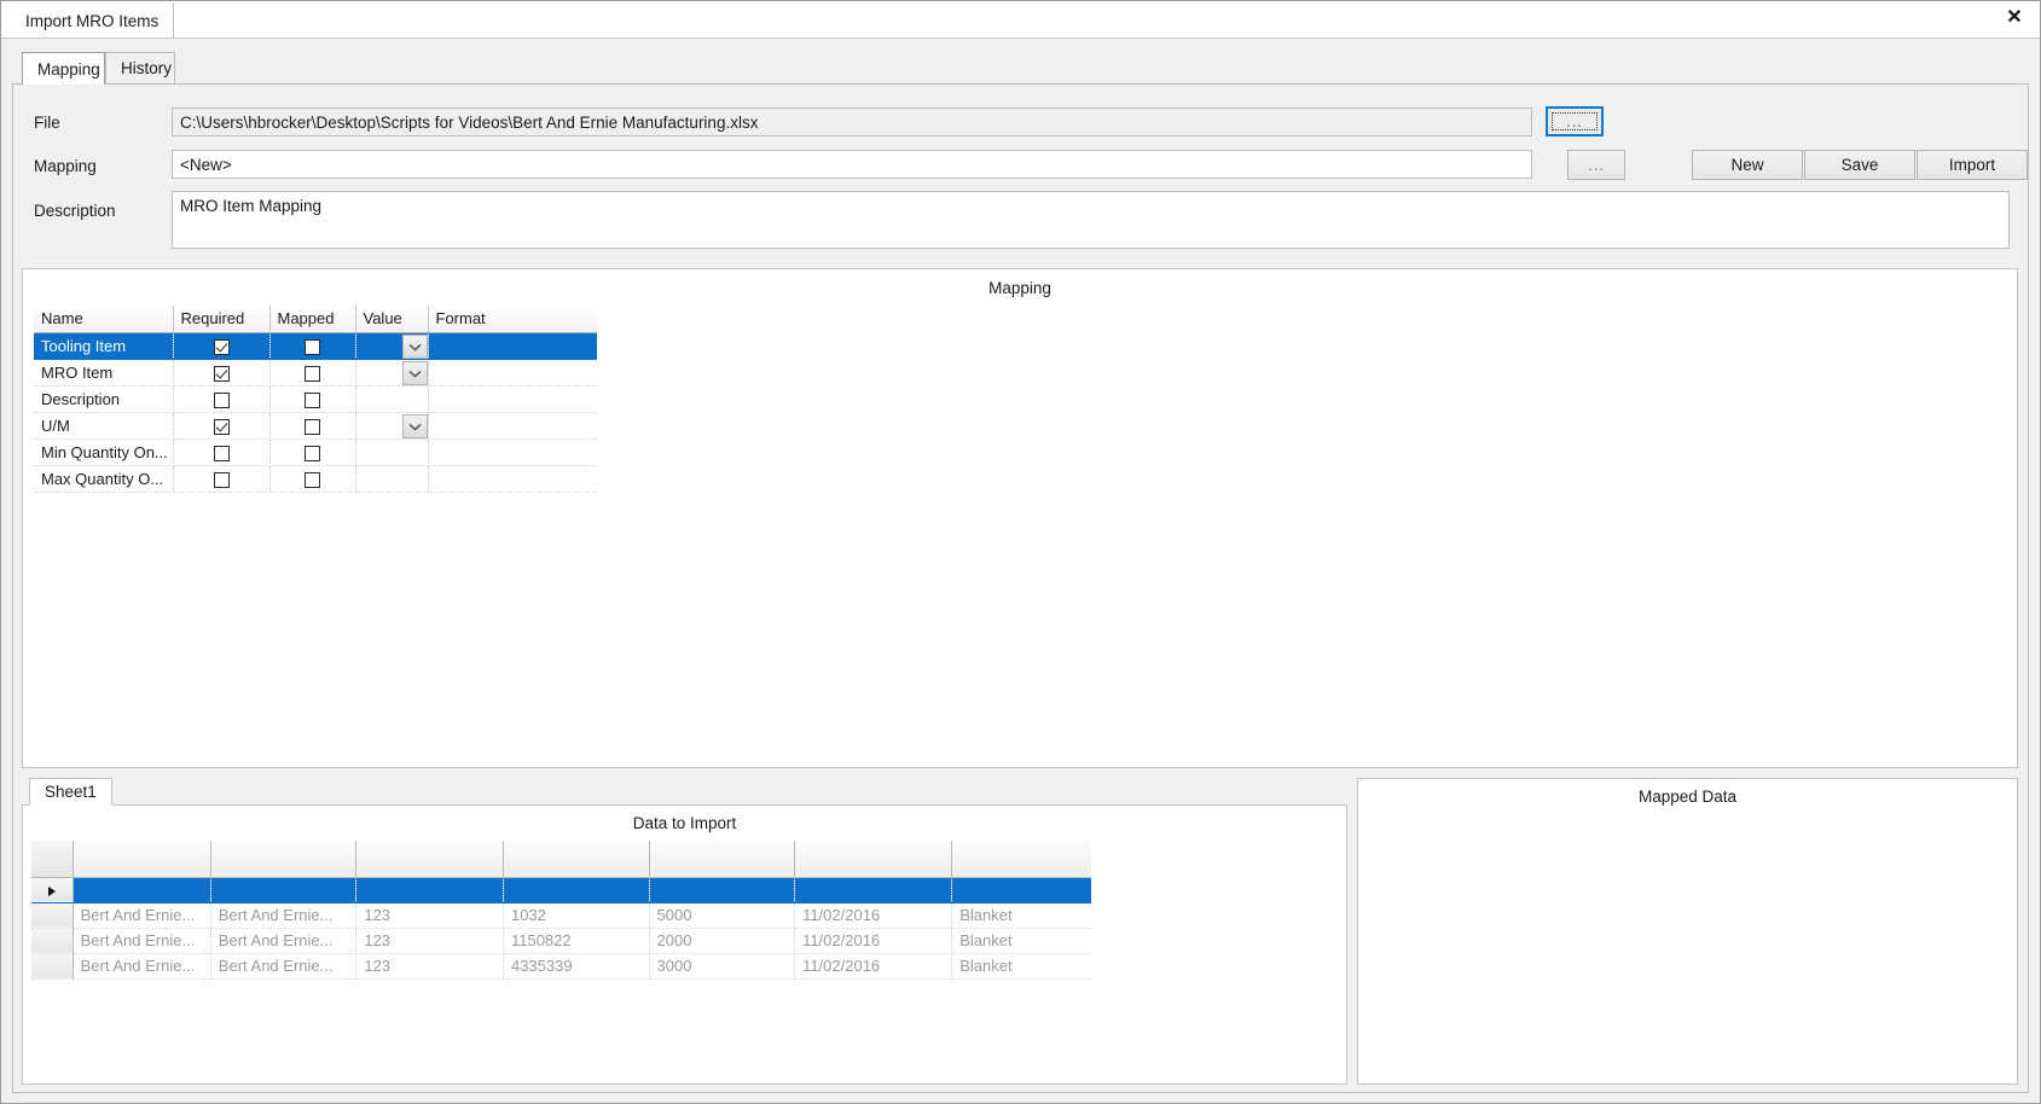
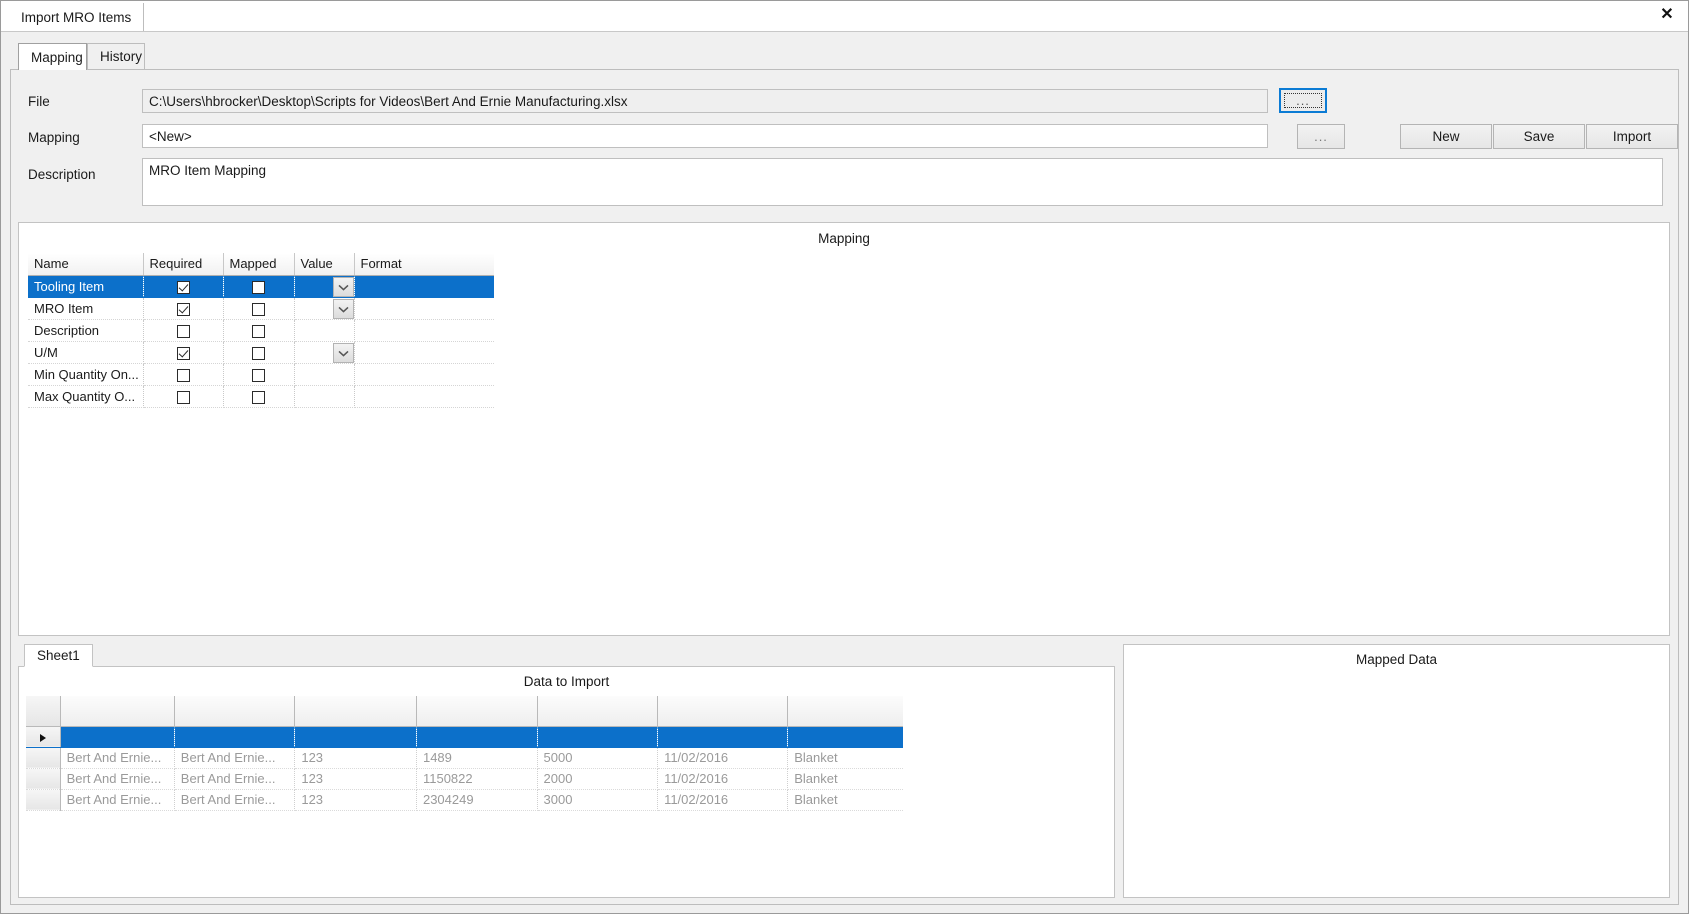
  Import MRO Items
  ✕
  Mapping
  History
  File
  C:\Users\hbrocker\Desktop\Scripts for Videos\Bert And Ernie Manufacturing.xlsx
  ...
  Mapping
  <New>
  ...
  New
  Save
  Import
  Description
  MRO Item Mapping
  Mapping
  Name	Required	Mapped	Value	Format
  Tooling Item
  MRO Item
  Description
  U/M
  Min Quantity On...
  Max Quantity O...
  Sheet1
  Data to Import
- 	Bert And Ernie...	Bert And Ernie...	123	1032	5000	11/02/2016	Blanket
+ 	Bert And Ernie...	Bert And Ernie...	123	1489	5000	11/02/2016	Blanket
  	Bert And Ernie...	Bert And Ernie...	123	1150822	2000	11/02/2016	Blanket
- 	Bert And Ernie...	Bert And Ernie...	123	4335339	3000	11/02/2016	Blanket
+ 	Bert And Ernie...	Bert And Ernie...	123	2304249	3000	11/02/2016	Blanket
  Mapped Data
